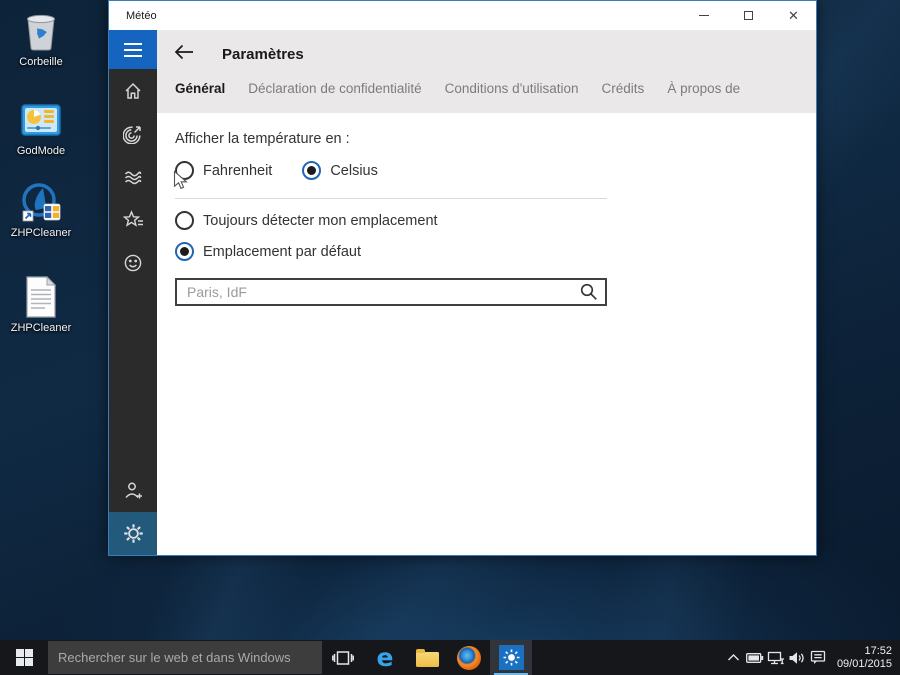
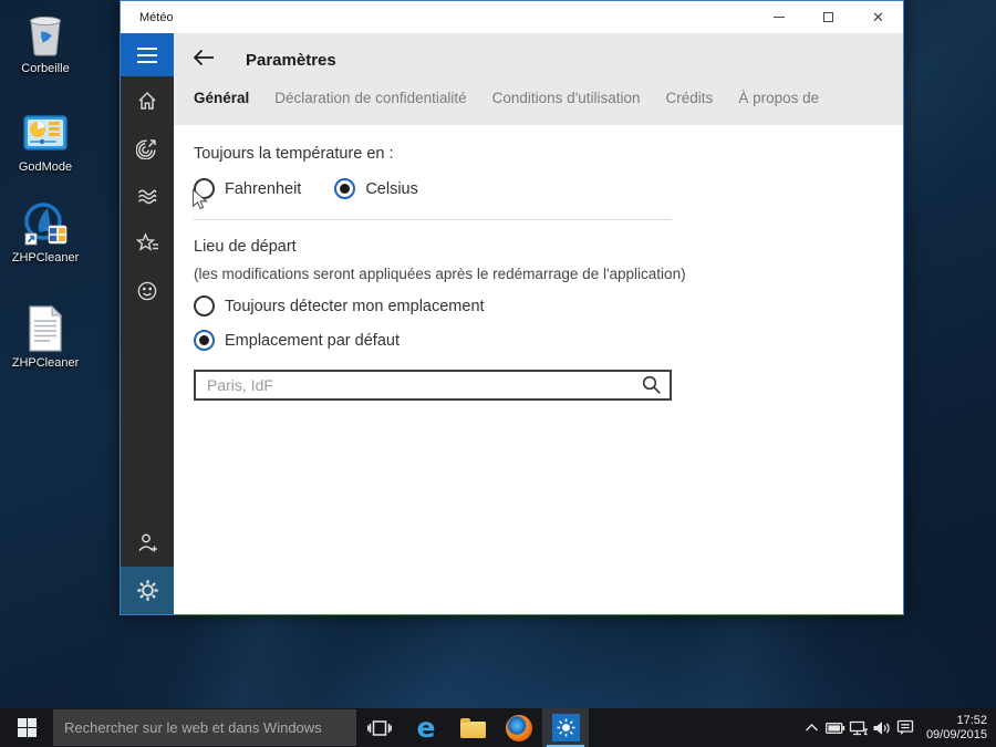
  Corbeille
  GodMode
  ZHPCleaner
  ZHPCleaner
  Météo
  ✕
  Paramètres
  Général
  Déclaration de confidentialité
  Conditions d'utilisation
  Crédits
  À propos de
- Afficher la température en :
+ Toujours la température en :
  Fahrenheit
  Celsius
+ Lieu de départ
+ (les modifications seront appliquées après le redémarrage de l'application)
  Toujours détecter mon emplacement
  Emplacement par défaut
  Paris, IdF
  Rechercher sur le web et dans Windows
  e
  17:52
- 09/01/2015
+ 09/09/2015
